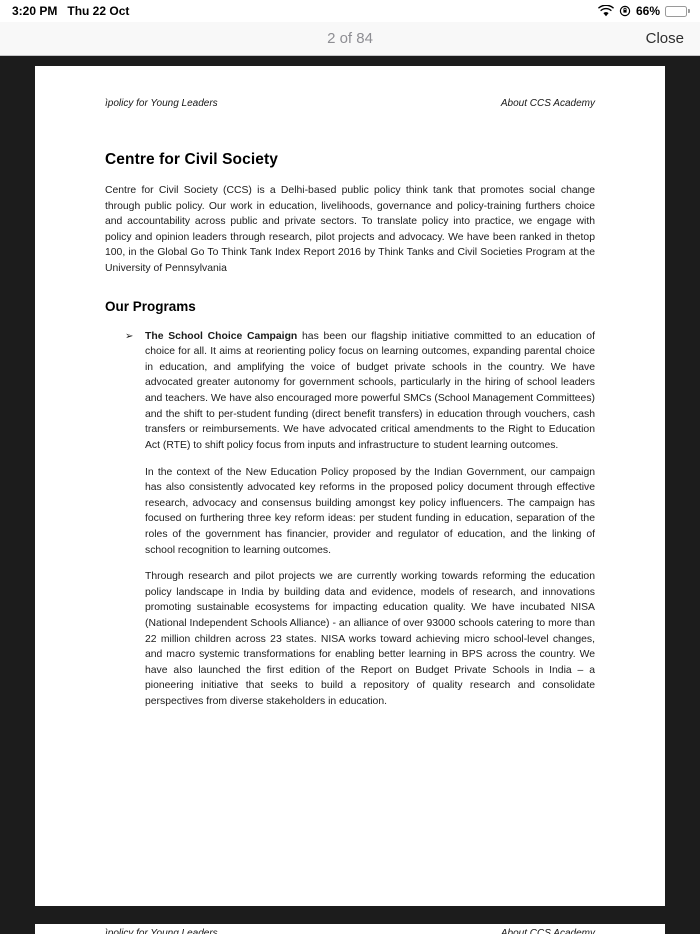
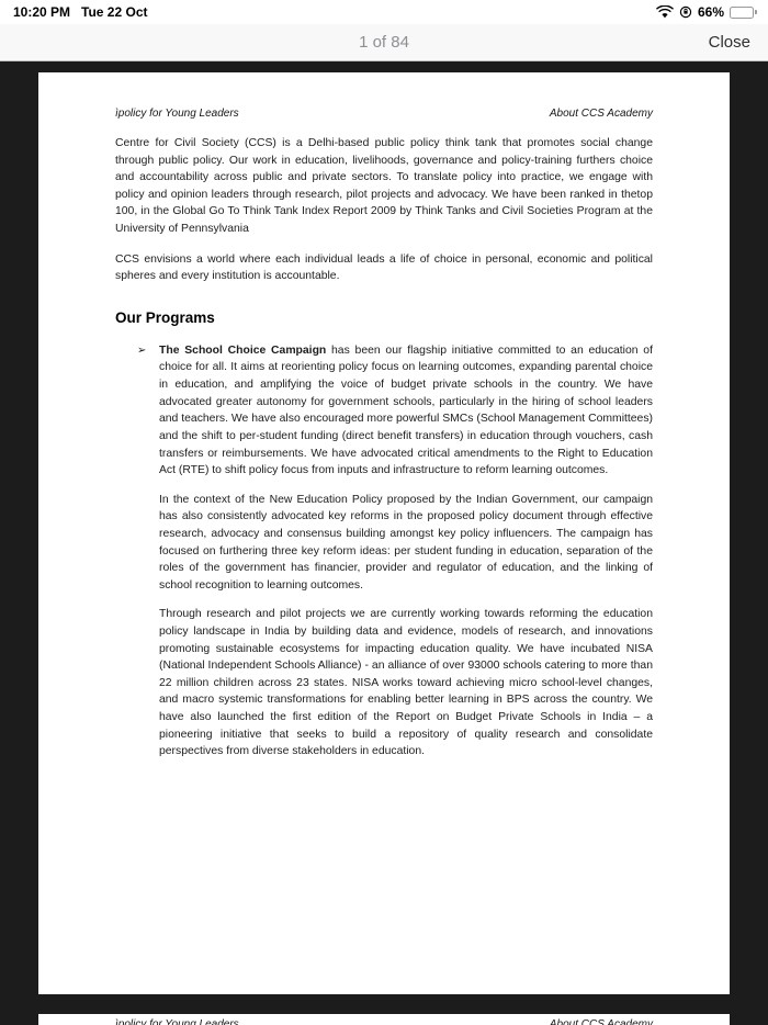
- 3:20 PM
+ 10:20 PM
- Thu 22 Oct
+ Tue 22 Oct
  66%
- 2 of 84
+ 1 of 84
  Close
  ìpolicy for Young Leaders
  About CCS Academy
- Centre for Civil Society
- Centre for Civil Society (CCS) is a Delhi-based public policy think tank that promotes social change through public policy. Our work in education, livelihoods, governance and policy-training furthers choice and accountability across public and private sectors. To translate policy into practice, we engage with policy and opinion leaders through research, pilot projects and advocacy. We have been ranked in thetop 100, in the Global Go To Think Tank Index Report 2016 by Think Tanks and Civil Societies Program at the University of Pennsylvania
+ Centre for Civil Society (CCS) is a Delhi-based public policy think tank that promotes social change through public policy. Our work in education, livelihoods, governance and policy-training furthers choice and accountability across public and private sectors. To translate policy into practice, we engage with policy and opinion leaders through research, pilot projects and advocacy. We have been ranked in thetop 100, in the Global Go To Think Tank Index Report 2009 by Think Tanks and Civil Societies Program at the University of Pennsylvania
+ CCS envisions a world where each individual leads a life of choice in personal, economic and political spheres and every institution is accountable.
  Our Programs
  ➢
- The School Choice Campaign has been our flagship initiative committed to an education of choice for all. It aims at reorienting policy focus on learning outcomes, expanding parental choice in education, and amplifying the voice of budget private schools in the country. We have advocated greater autonomy for government schools, particularly in the hiring of school leaders and teachers. We have also encouraged more powerful SMCs (School Management Committees) and the shift to per-student funding (direct benefit transfers) in education through vouchers, cash transfers or reimbursements. We have advocated critical amendments to the Right to Education Act (RTE) to shift policy focus from inputs and infrastructure to student learning outcomes.
+ The School Choice Campaign has been our flagship initiative committed to an education of choice for all. It aims at reorienting policy focus on learning outcomes, expanding parental choice in education, and amplifying the voice of budget private schools in the country. We have advocated greater autonomy for government schools, particularly in the hiring of school leaders and teachers. We have also encouraged more powerful SMCs (School Management Committees) and the shift to per-student funding (direct benefit transfers) in education through vouchers, cash transfers or reimbursements. We have advocated critical amendments to the Right to Education Act (RTE) to shift policy focus from inputs and infrastructure to reform learning outcomes.
  In the context of the New Education Policy proposed by the Indian Government, our campaign has also consistently advocated key reforms in the proposed policy document through effective research, advocacy and consensus building amongst key policy influencers. The campaign has focused on furthering three key reform ideas: per student funding in education, separation of the roles of the government has financier, provider and regulator of education, and the linking of school recognition to learning outcomes.
  Through research and pilot projects we are currently working towards reforming the education policy landscape in India by building data and evidence, models of research, and innovations promoting sustainable ecosystems for impacting education quality. We have incubated NISA (National Independent Schools Alliance) - an alliance of over 93000 schools catering to more than 22 million children across 23 states. NISA works toward achieving micro school-level changes, and macro systemic transformations for enabling better learning in BPS across the country. We have also launched the first edition of the Report on Budget Private Schools in India – a pioneering initiative that seeks to build a repository of quality research and consolidate perspectives from diverse stakeholders in education.
